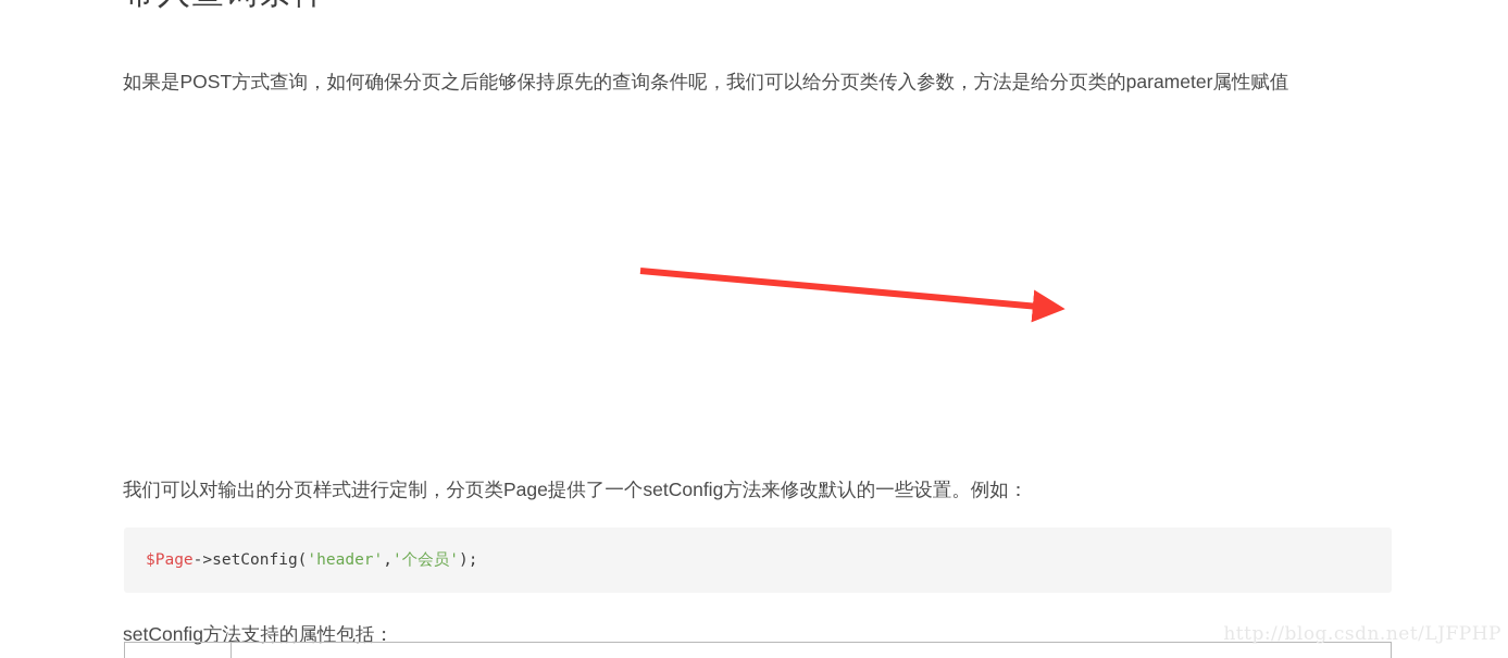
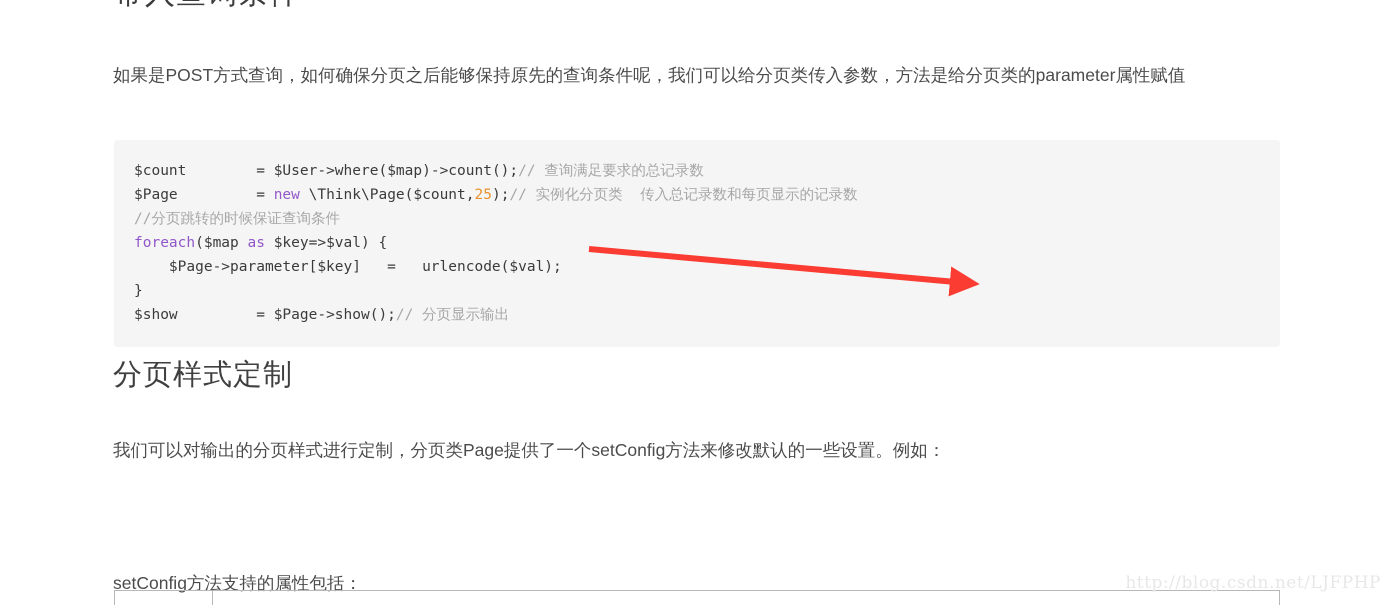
  如果是POST方式查询，如何确保分页之后能够保持原先的查询条件呢，我们可以给分页类传入参数，方法是给分页类的parameter属性赋值
+ $count = $User->where($map)->count();// 查询满足要求的总记录数 $Page = new \Think\Page($count,25);// 实例化分页类 传入总记录数和每页显示的记录数 //分页跳转的时候保证查询条件 foreach($map as $key=>$val) { $Page->parameter[$key] = urlencode($val); } $show = $Page->show();// 分页显示输出
+ 分页样式定制
  我们可以对输出的分页样式进行定制，分页类Page提供了一个setConfig方法来修改默认的一些设置。例如：
- $Page->setConfig('header','个会员');
  setConfig方法支持的属性包括：
  http://blog.csdn.net/LJFPHP
